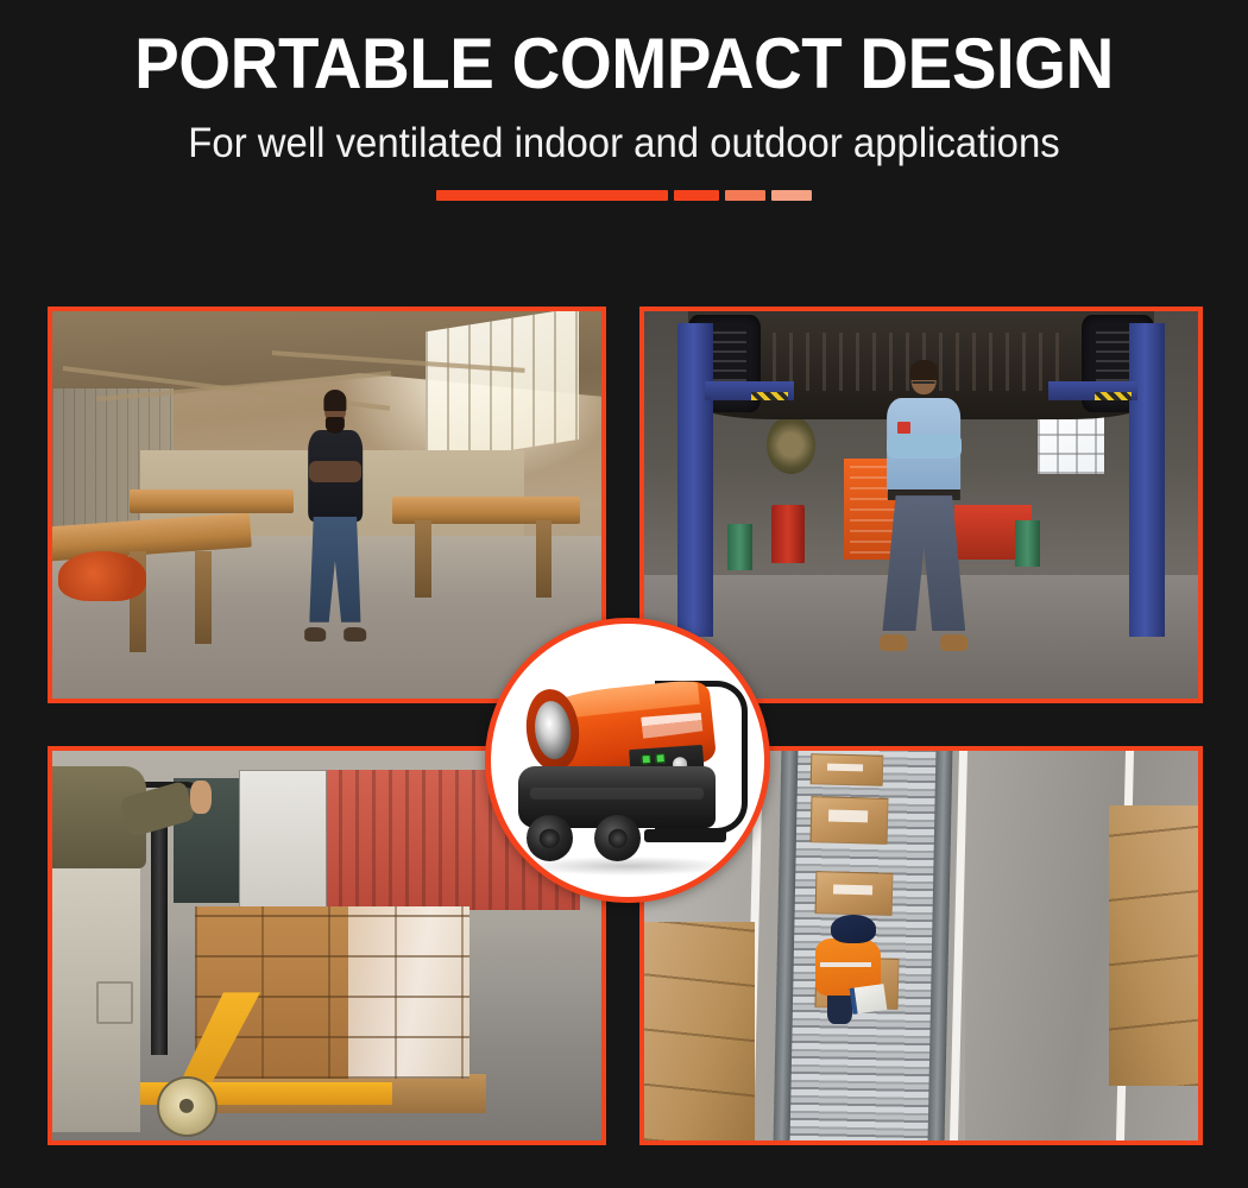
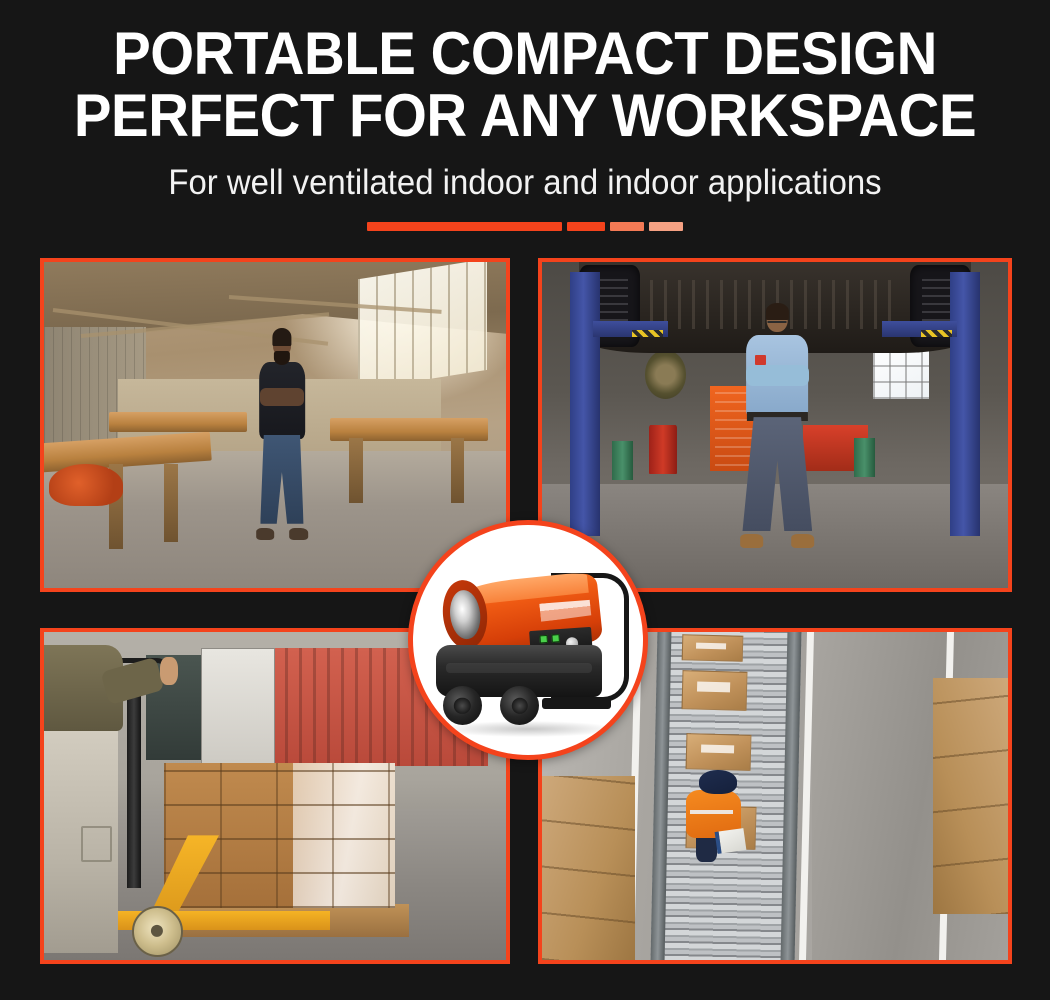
  PORTABLE COMPACT DESIGN
+ PERFECT FOR ANY WORKSPACE
- For well ventilated indoor and outdoor applications
+ For well ventilated indoor and indoor applications
